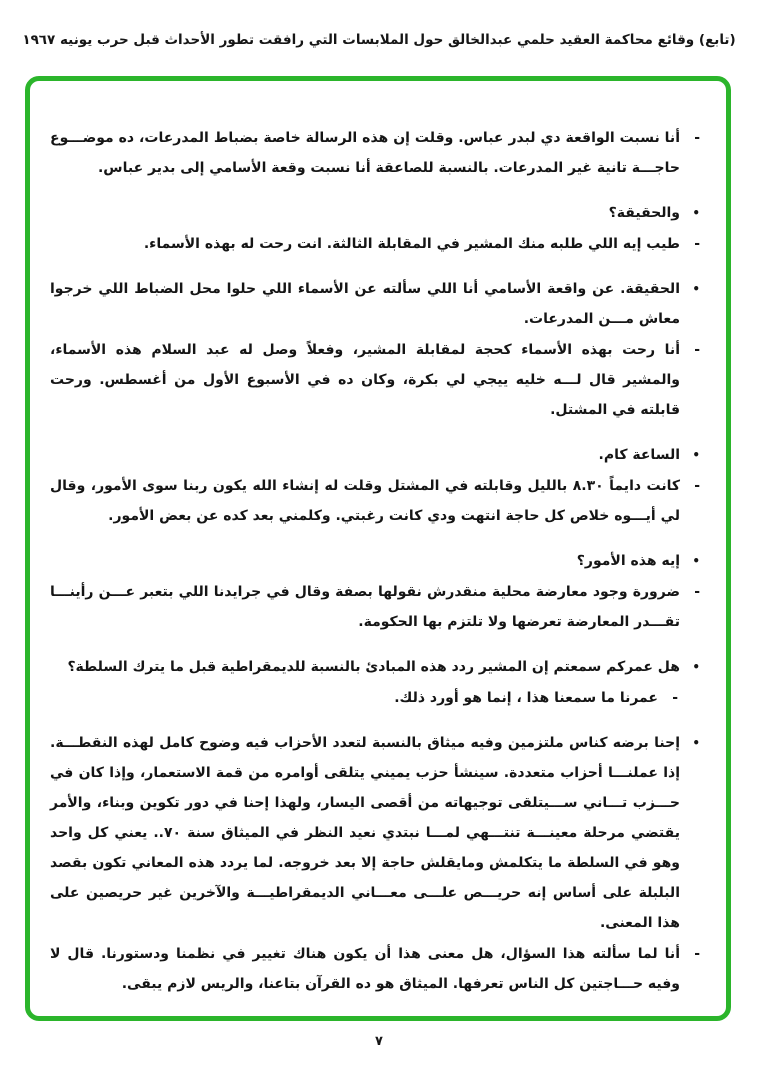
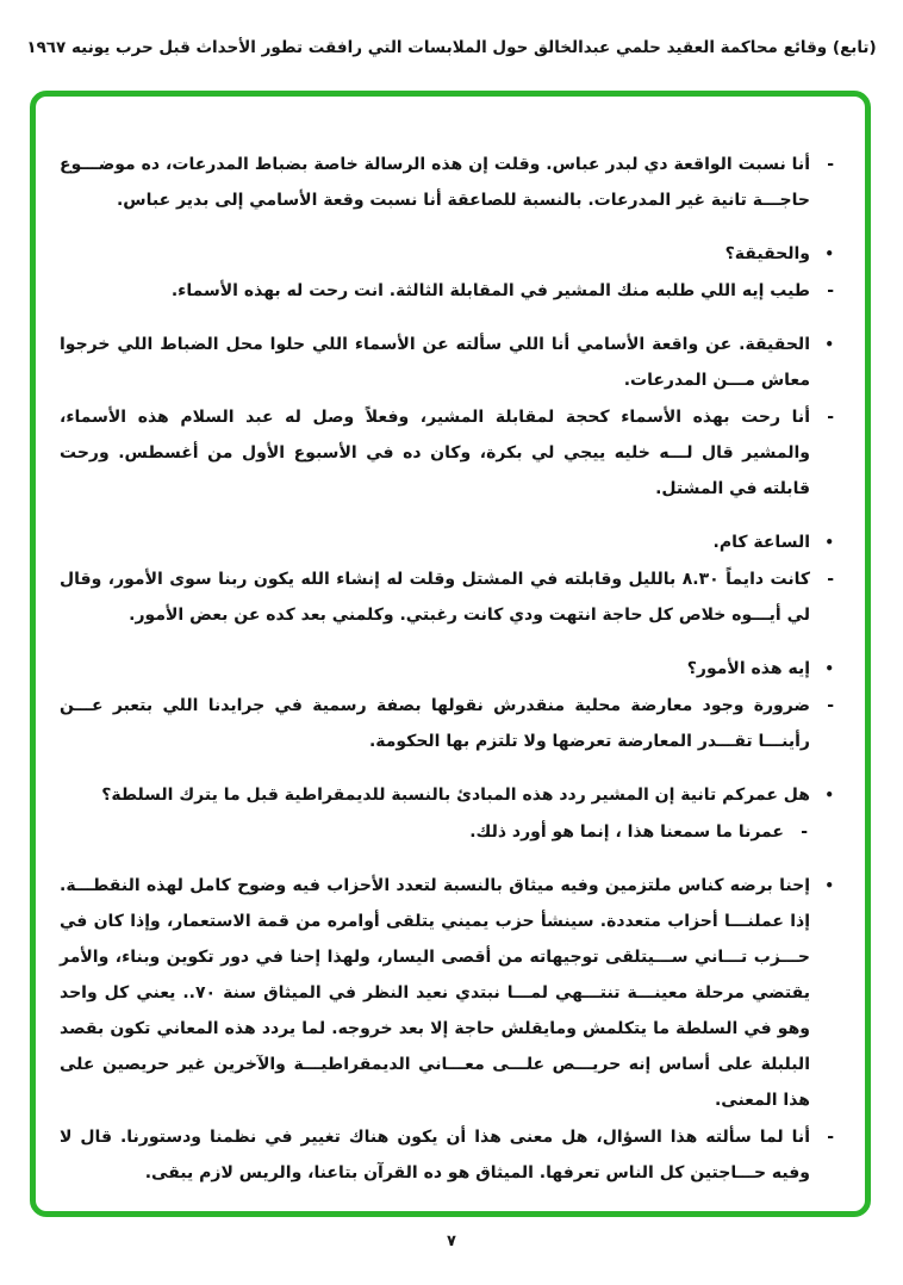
  (تابع) وقائع محاكمة العقيد حلمي عبدالخالق حول الملابسات التي رافقت تطور الأحداث قبل حرب يونيه ١٩٦٧
  -
  أنا نسبت الواقعة دي لبدر عباس. وقلت إن هذه الرسالة خاصة بضباط المدرعات، ده موضـــوع حاجـــة تانية غير المدرعات. بالنسبة للصاعقة أنا نسبت وقعة الأسامي إلى بدير عباس.
  •
  والحقيقة؟
  -
  طيب إيه اللي طلبه منك المشير في المقابلة الثالثة. انت رحت له بهذه الأسماء.
  •
  الحقيقة. عن واقعة الأسامي أنا اللي سألته عن الأسماء اللي حلوا محل الضباط اللي خرجوا معاش مـــن المدرعات.
  -
  أنا رحت بهذه الأسماء كحجة لمقابلة المشير، وفعلاً وصل له عبد السلام هذه الأسماء، والمشير قال لـــه خليه ييجي لي بكرة، وكان ده في الأسبوع الأول من أغسطس. ورحت قابلته في المشتل.
  •
  الساعة كام.
  -
  كانت دايماً ٨.٣٠ بالليل وقابلته في المشتل وقلت له إنشاء الله يكون ربنا سوى الأمور، وقال لي أيـــوه خلاص كل حاجة انتهت ودي كانت رغبتي. وكلمني بعد كده عن بعض الأمور.
  •
  إيه هذه الأمور؟
  -
- ضرورة وجود معارضة محلية منقدرش نقولها بصفة وقال في جرايدنا اللي بتعبر عـــن رأينـــا تقـــدر المعارضة تعرضها ولا تلتزم بها الحكومة.
+ ضرورة وجود معارضة محلية منقدرش نقولها بصفة رسمية في جرايدنا اللي بتعبر عـــن رأينـــا تقـــدر المعارضة تعرضها ولا تلتزم بها الحكومة.
  •
- هل عمركم سمعتم إن المشير ردد هذه المبادئ بالنسبة للديمقراطية قبل ما يترك السلطة؟
+ هل عمركم تانية إن المشير ردد هذه المبادئ بالنسبة للديمقراطية قبل ما يترك السلطة؟
  -
  عمرنا ما سمعنا هذا ، إنما هو أورد ذلك.
  •
  إحنا برضه كناس ملتزمين وفيه ميثاق بالنسبة لتعدد الأحزاب فيه وضوح كامل لهذه النقطـــة. إذا عملنـــا أحزاب متعددة. سينشأ حزب يميني يتلقى أوامره من قمة الاستعمار، وإذا كان في حـــزب تـــاني ســـيتلقى توجيهاته من أقصى اليسار، ولهذا إحنا في دور تكوين وبناء، والأمر يقتضي مرحلة معينـــة تنتـــهي لمـــا نبتدي نعيد النظر في الميثاق سنة ٧٠.. يعني كل واحد وهو في السلطة ما يتكلمش ومايقلش حاجة إلا بعد خروجه. لما يردد هذه المعاني تكون بقصد البلبلة على أساس إنه حريـــص علـــى معـــاني الديمقراطيـــة والآخرين غير حريصين على هذا المعنى.
  -
  أنا لما سألته هذا السؤال، هل معنى هذا أن يكون هناك تغيير في نظمنا ودستورنا. قال لا وفيه حـــاجتين كل الناس تعرفها. الميثاق هو ده القرآن بتاعنا، والريس لازم يبقى.
  ٧
